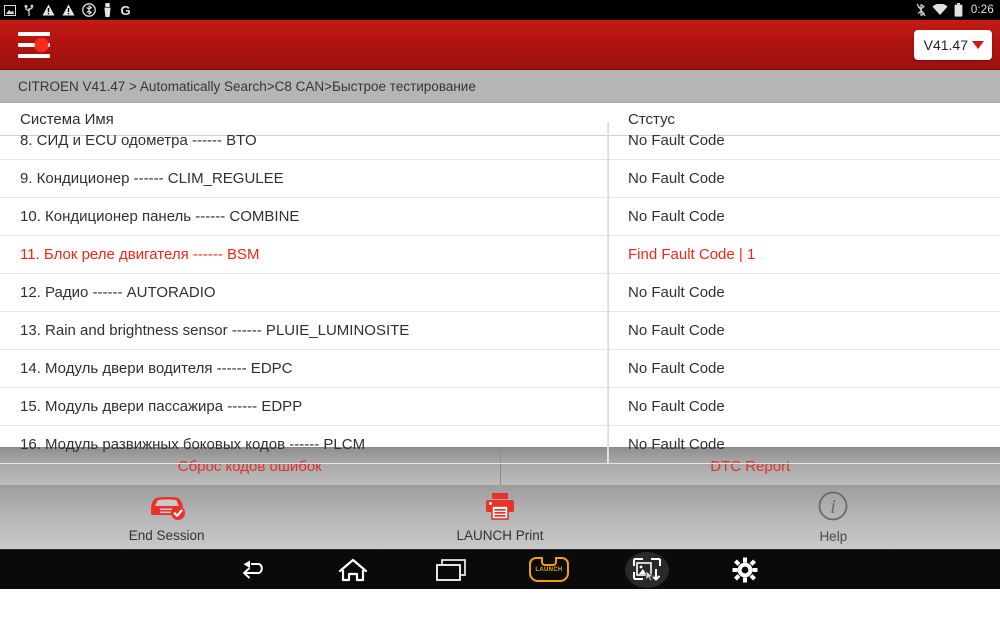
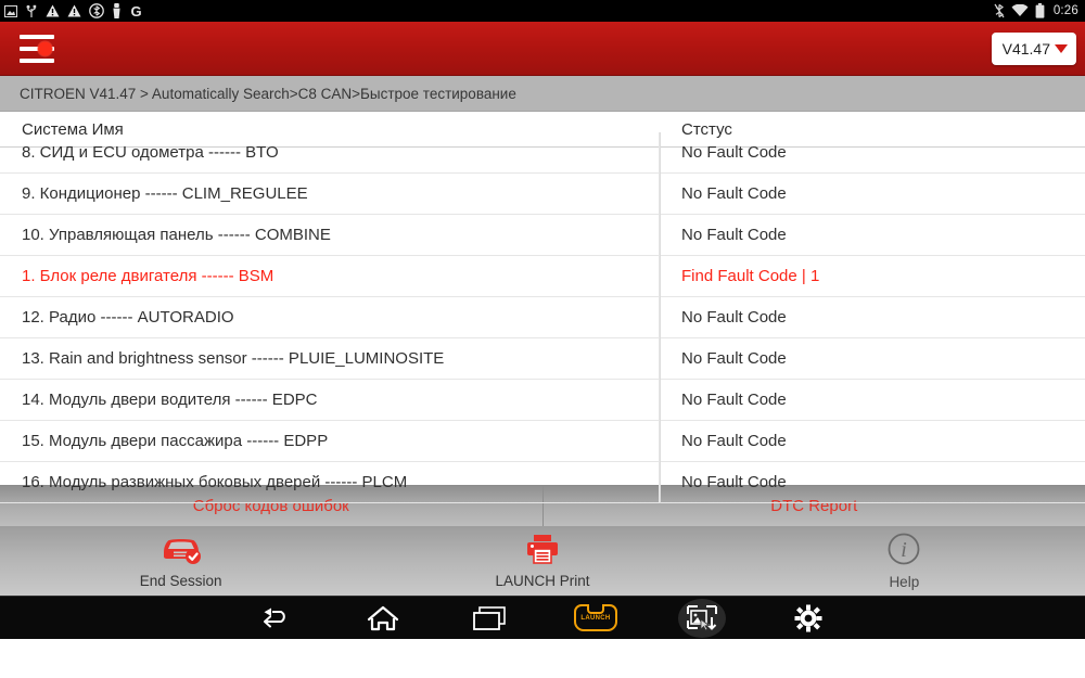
  G
  0:26
  V41.47
  CITROEN V41.47 > Automatically Search>C8 CAN>Быстрое тестирование
  Система Имя
  Стстус
  8. СИД и ECU одометра ------ BTO
  No Fault Code
  9. Кондиционер ------ CLIM_REGULEE
  No Fault Code
- 10. Кондиционер панель ------ COMBINE
+ 10. Управляющая панель ------ COMBINE
  No Fault Code
- 11. Блок реле двигателя ------ BSM
+ 1. Блок реле двигателя ------ BSM
  Find Fault Code | 1
  12. Радио ------ AUTORADIO
  No Fault Code
  13. Rain and brightness sensor ------ PLUIE_LUMINOSITE
  No Fault Code
  14. Модуль двери водителя ------ EDPC
  No Fault Code
  15. Модуль двери пассажира ------ EDPP
  No Fault Code
- 16. Модуль развижных боковых кодов ------ PLCM
+ 16. Модуль развижных боковых дверей ------ PLCM
  No Fault Code
  Сброс кодов ошибок
  DTC Report
  End Session
  LAUNCH Print
  i
  Help
